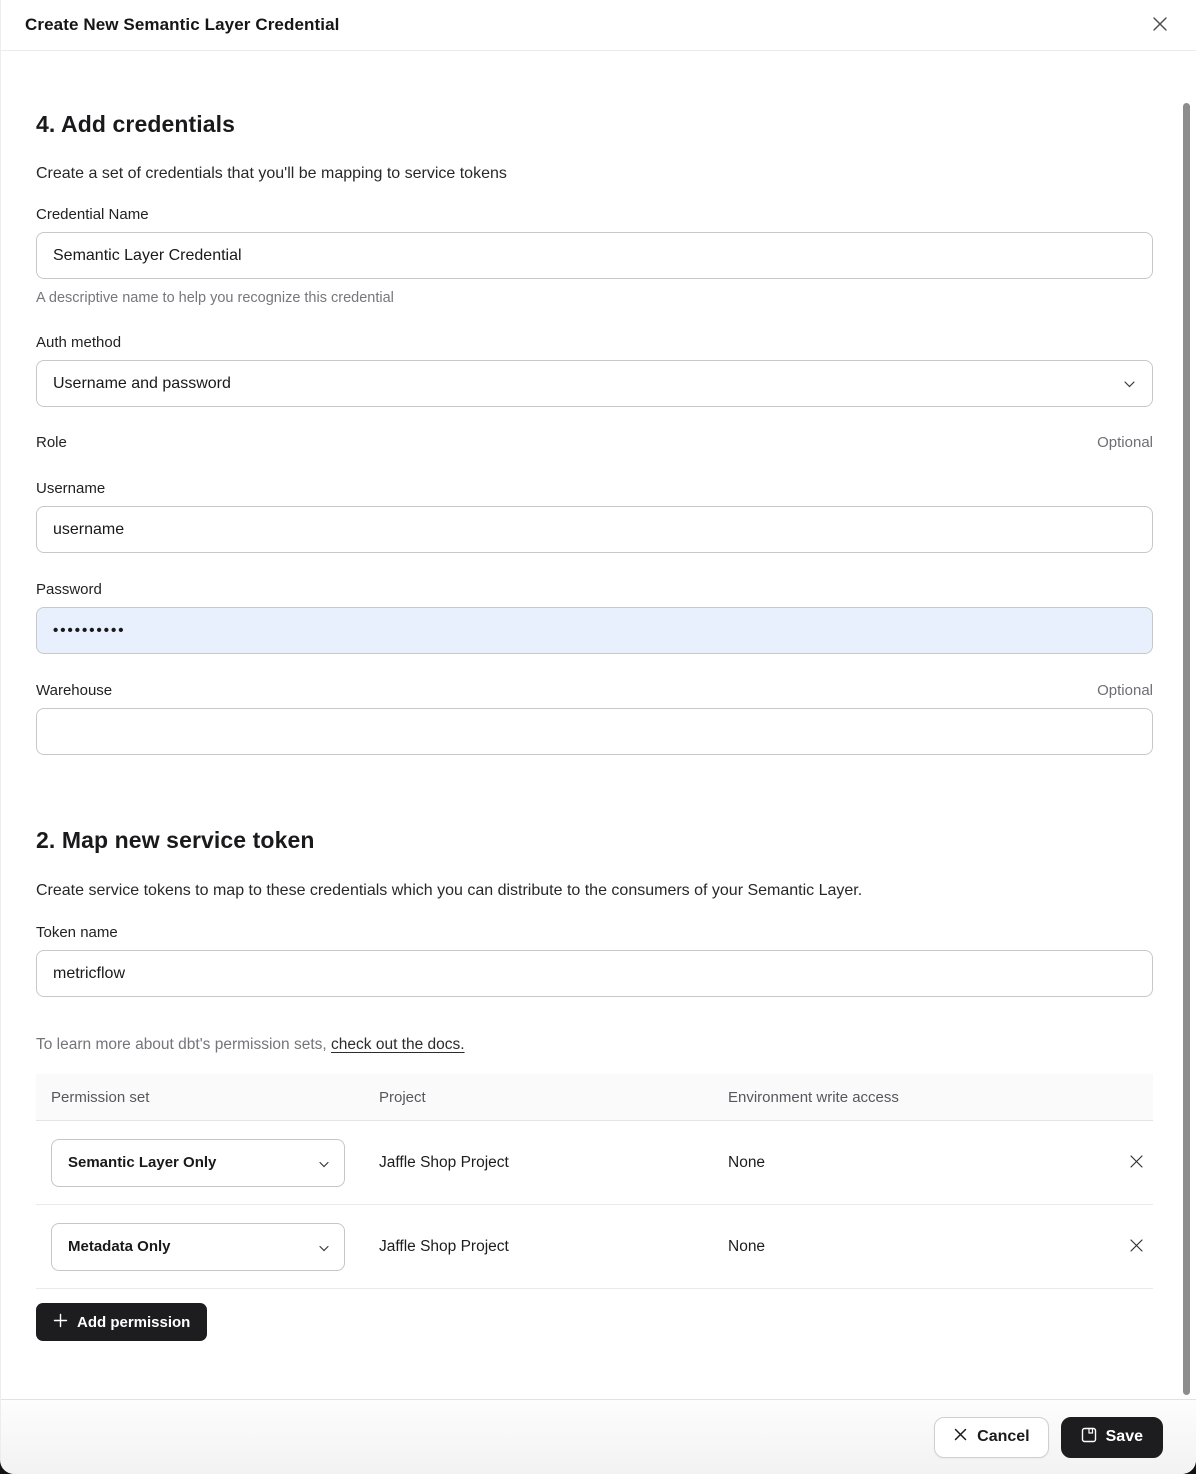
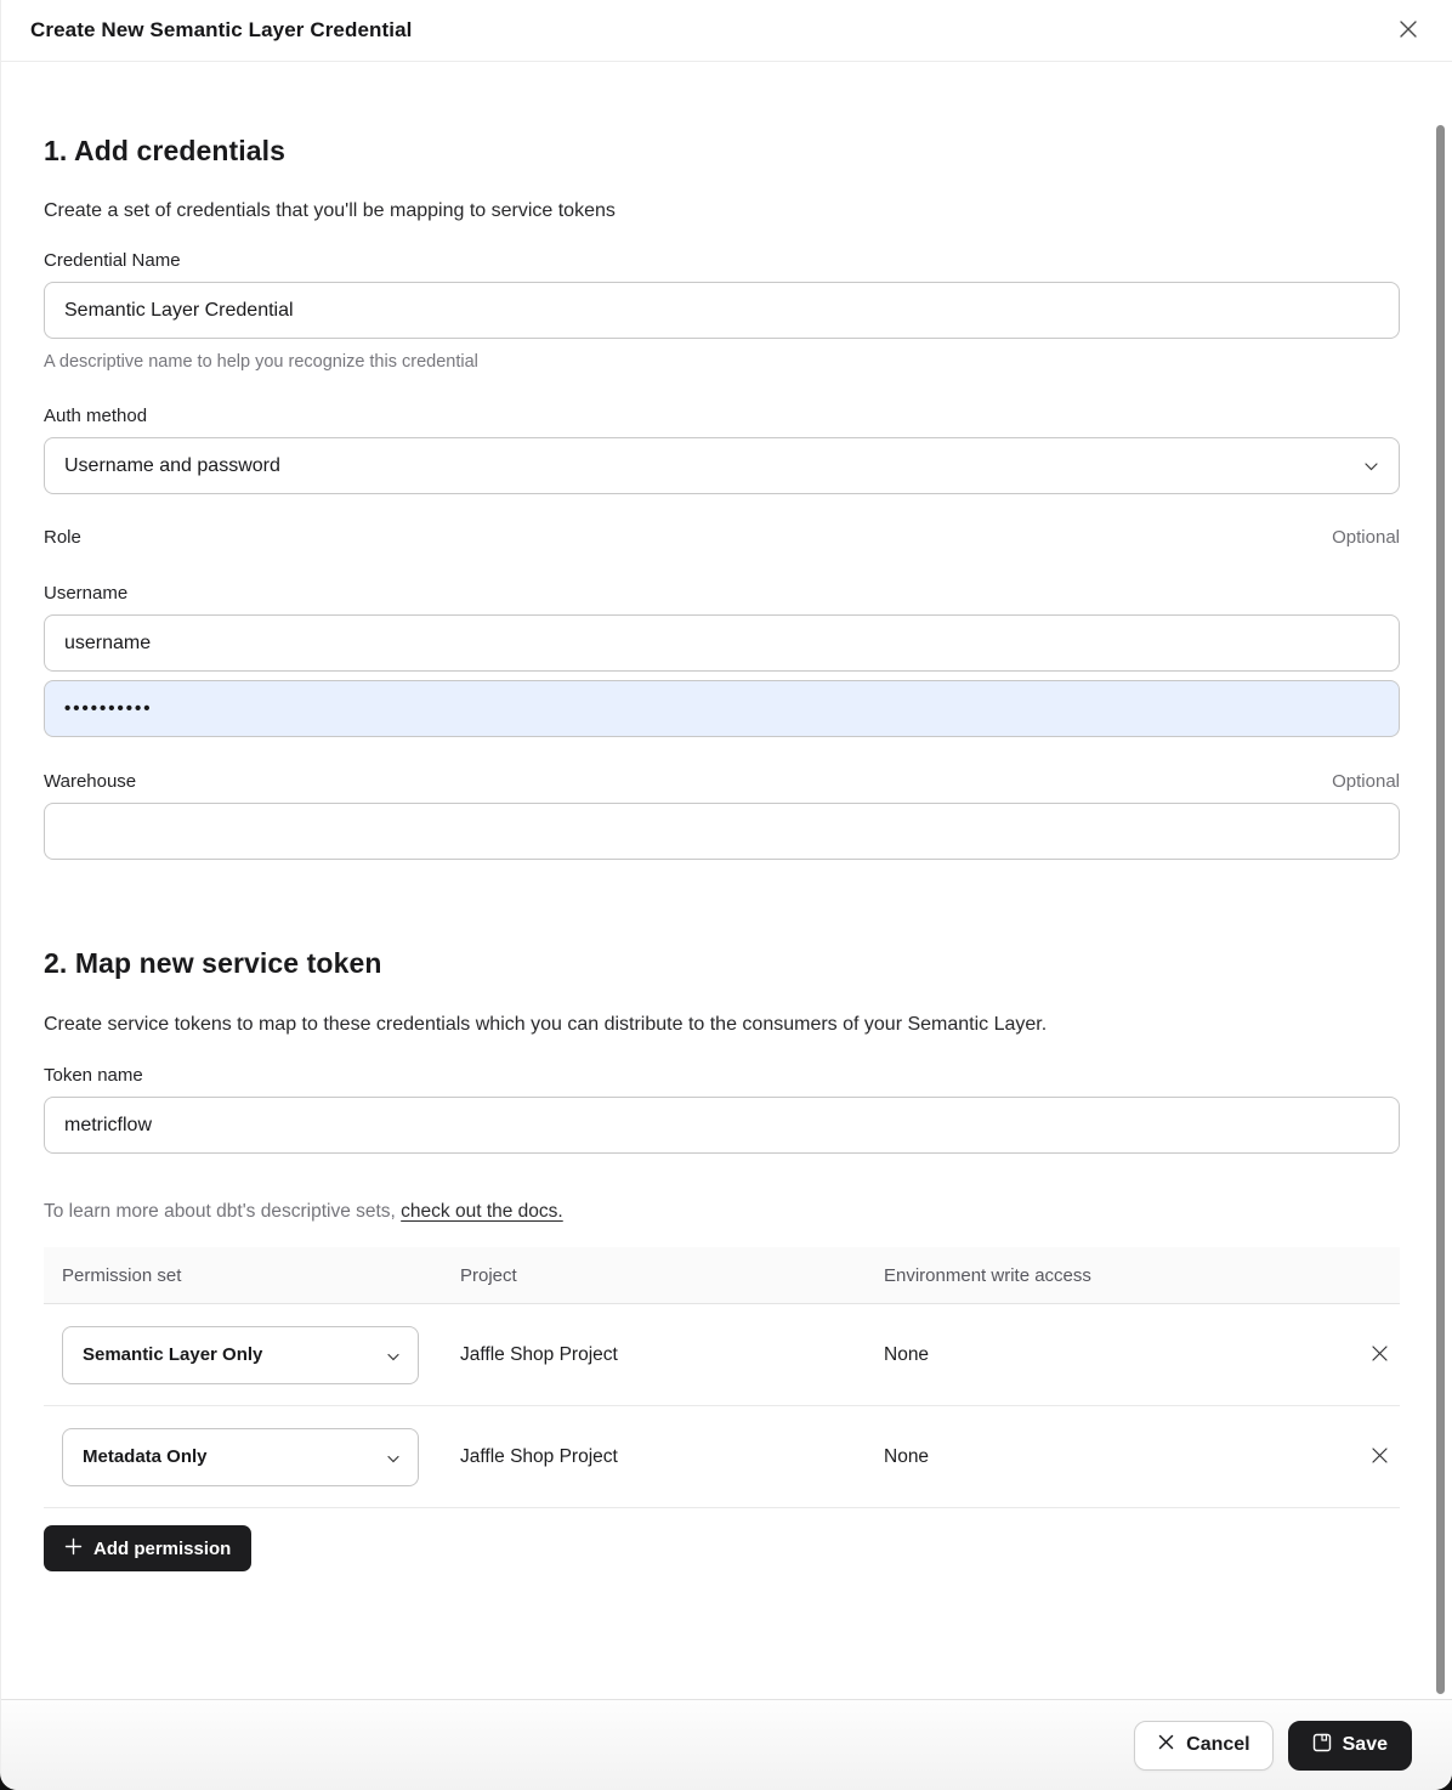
  Create New Semantic Layer Credential
- 4. Add credentials
+ 1. Add credentials
  Create a set of credentials that you'll be mapping to service tokens
  Credential Name
  Semantic Layer Credential
  A descriptive name to help you recognize this credential
  Auth method
  Username and password
  Role
  Optional
  Username
  username
- Password
  ••••••••••
  Warehouse
  Optional
  2. Map new service token
  Create service tokens to map to these credentials which you can distribute to the consumers of your Semantic Layer.
  Token name
  metricflow
- To learn more about dbt's permission sets, check out the docs.
+ To learn more about dbt's descriptive sets, check out the docs.
  Permission set
  Project
  Environment write access
  Semantic Layer Only
  Jaffle Shop Project
  None
  Metadata Only
  Jaffle Shop Project
  None
  Add permission
  Cancel
  Save
